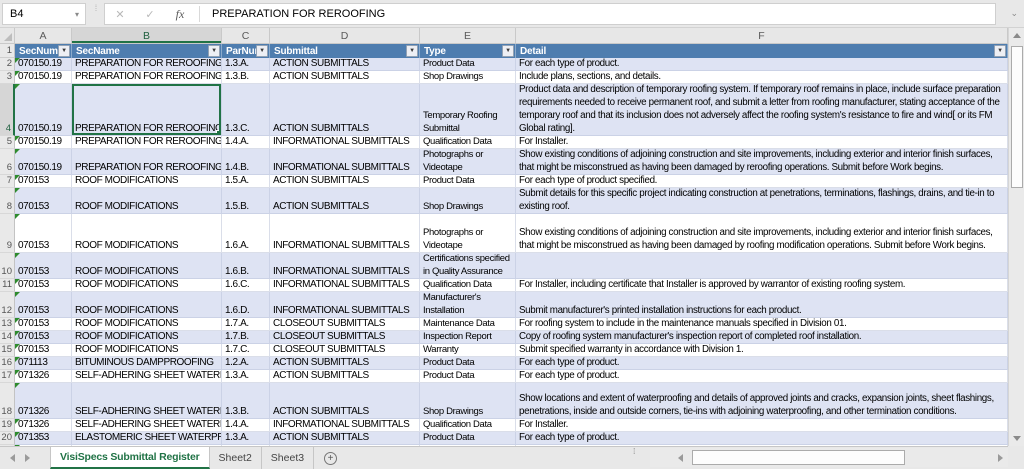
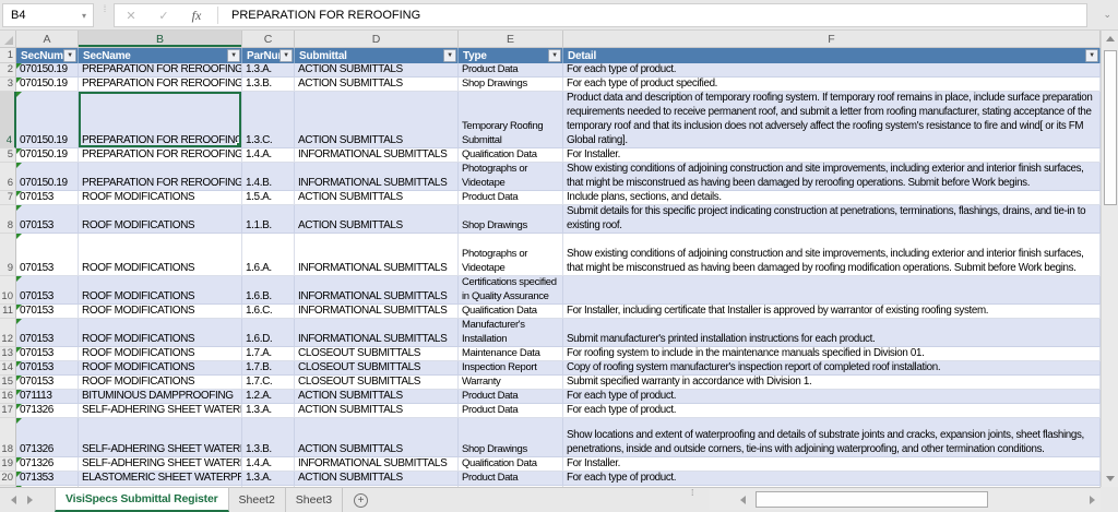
  B4
  ▾
  ✕
  ✓
  fx
  PREPARATION FOR REROOFING
  ⌄
  A
  B
  C
  D
  E
  F
  1
  SecNum
  SecName
  ParNu
  Submittal
  Type
  Detail
  2
  070150.19
  PREPARATION FOR REROOFING
  1.3.A.
  ACTION SUBMITTALS
  Product Data
  For each type of product.
  3
  070150.19
  PREPARATION FOR REROOFING
  1.3.B.
  ACTION SUBMITTALS
  Shop Drawings
- Include plans, sections, and details.
+ For each type of product specified.
  4
  070150.19
  PREPARATION FOR REROOFING
  1.3.C.
  ACTION SUBMITTALS
  Temporary Roofing
  Submittal
  Product data and description of temporary roofing system. If temporary roof remains in place, include surface preparation requirements needed to receive permanent roof, and submit a letter from roofing manufacturer, stating acceptance of the temporary roof and that its inclusion does not adversely affect the roofing system's resistance to fire and wind[ or its FM Global rating].
  5
  070150.19
  PREPARATION FOR REROOFING
  1.4.A.
  INFORMATIONAL SUBMITTALS
  Qualification Data
  For Installer.
  6
  070150.19
  PREPARATION FOR REROOFING
  1.4.B.
  INFORMATIONAL SUBMITTALS
  Photographs or
  Videotape
  Show existing conditions of adjoining construction and site improvements, including exterior and interior finish surfaces, that might be misconstrued as having been damaged by reroofing operations. Submit before Work begins.
  7
  070153
  ROOF MODIFICATIONS
  1.5.A.
  ACTION SUBMITTALS
  Product Data
- For each type of product specified.
+ Include plans, sections, and details.
  8
  070153
  ROOF MODIFICATIONS
- 1.5.B.
+ 1.1.B.
  ACTION SUBMITTALS
  Shop Drawings
  Submit details for this specific project indicating construction at penetrations, terminations, flashings, drains, and tie-in to existing roof.
  9
  070153
  ROOF MODIFICATIONS
  1.6.A.
  INFORMATIONAL SUBMITTALS
  Photographs or
  Videotape
  Show existing conditions of adjoining construction and site improvements, including exterior and interior finish surfaces, that might be misconstrued as having been damaged by roofing modification operations. Submit before Work begins.
  10
  070153
  ROOF MODIFICATIONS
  1.6.B.
  INFORMATIONAL SUBMITTALS
  Certifications specified
  in Quality Assurance
  11
  070153
  ROOF MODIFICATIONS
  1.6.C.
  INFORMATIONAL SUBMITTALS
  Qualification Data
  For Installer, including certificate that Installer is approved by warrantor of existing roofing system.
  12
  070153
  ROOF MODIFICATIONS
  1.6.D.
  INFORMATIONAL SUBMITTALS
  Manufacturer's
  Installation
  Submit manufacturer's printed installation instructions for each product.
  13
  070153
  ROOF MODIFICATIONS
  1.7.A.
  CLOSEOUT SUBMITTALS
  Maintenance Data
  For roofing system to include in the maintenance manuals specified in Division 01.
  14
  070153
  ROOF MODIFICATIONS
  1.7.B.
  CLOSEOUT SUBMITTALS
  Inspection Report
  Copy of roofing system manufacturer's inspection report of completed roof installation.
  15
  070153
  ROOF MODIFICATIONS
  1.7.C.
  CLOSEOUT SUBMITTALS
  Warranty
  Submit specified warranty in accordance with Division 1.
  16
  071113
  BITUMINOUS DAMPPROOFING
  1.2.A.
  ACTION SUBMITTALS
  Product Data
  For each type of product.
  17
  071326
  SELF-ADHERING SHEET WATER
  1.3.A.
  ACTION SUBMITTALS
  Product Data
  For each type of product.
  18
  071326
  SELF-ADHERING SHEET WATER
  1.3.B.
  ACTION SUBMITTALS
  Shop Drawings
- Show locations and extent of waterproofing and details of approved joints and cracks, expansion joints, sheet flashings, penetrations, inside and outside corners, tie-ins with adjoining waterproofing, and other termination conditions.
+ Show locations and extent of waterproofing and details of substrate joints and cracks, expansion joints, sheet flashings, penetrations, inside and outside corners, tie-ins with adjoining waterproofing, and other termination conditions.
  19
  071326
  SELF-ADHERING SHEET WATER
  1.4.A.
  INFORMATIONAL SUBMITTALS
  Qualification Data
  For Installer.
  20
  071353
  ELASTOMERIC SHEET WATERPR
  1.3.A.
  ACTION SUBMITTALS
  Product Data
  For each type of product.
  VisiSpecs Submittal Register
  Sheet2
  Sheet3
  +
